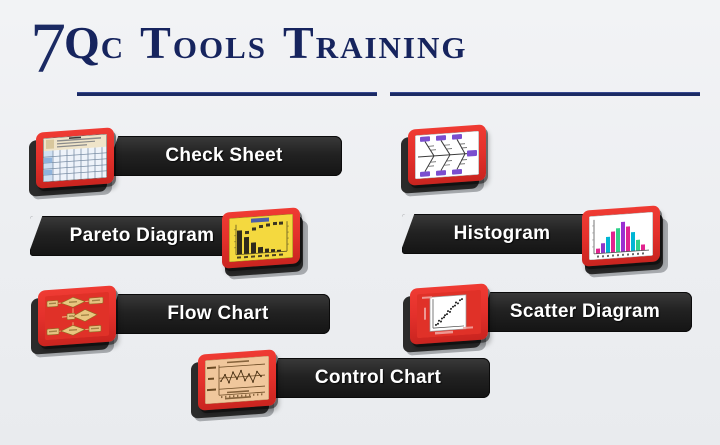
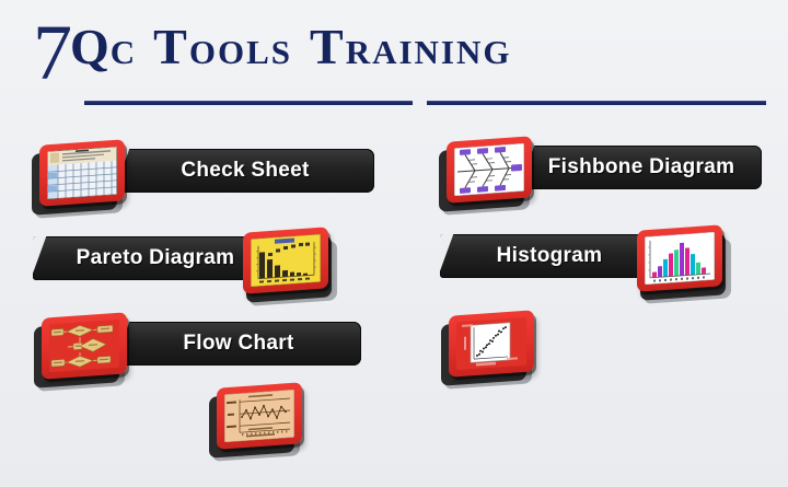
  7QC TOOLS TRAINING
  Check Sheet
+ Fishbone Diagram
  Pareto Diagram
  Histogram
  Flow Chart
- Scatter Diagram
- Control Chart
